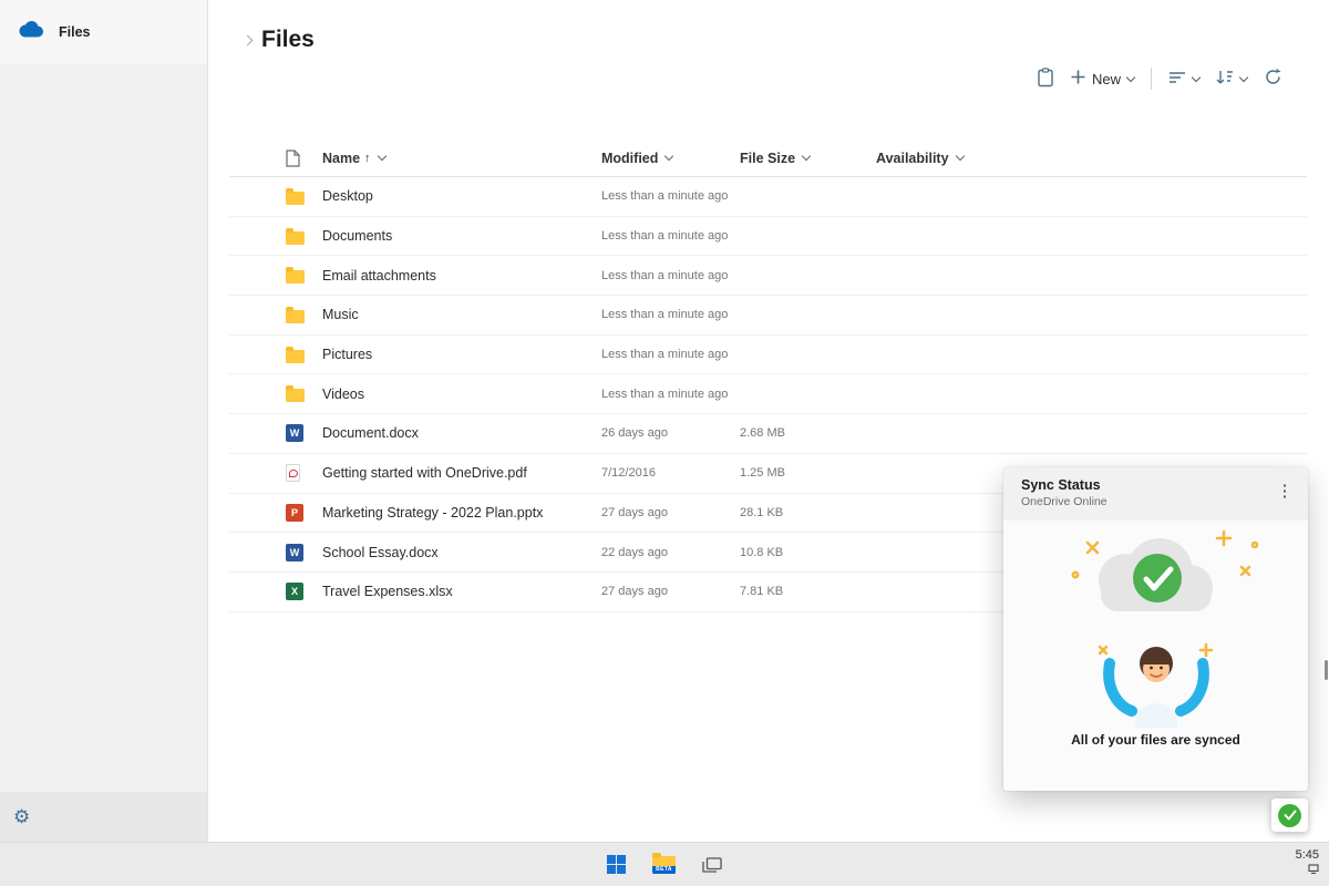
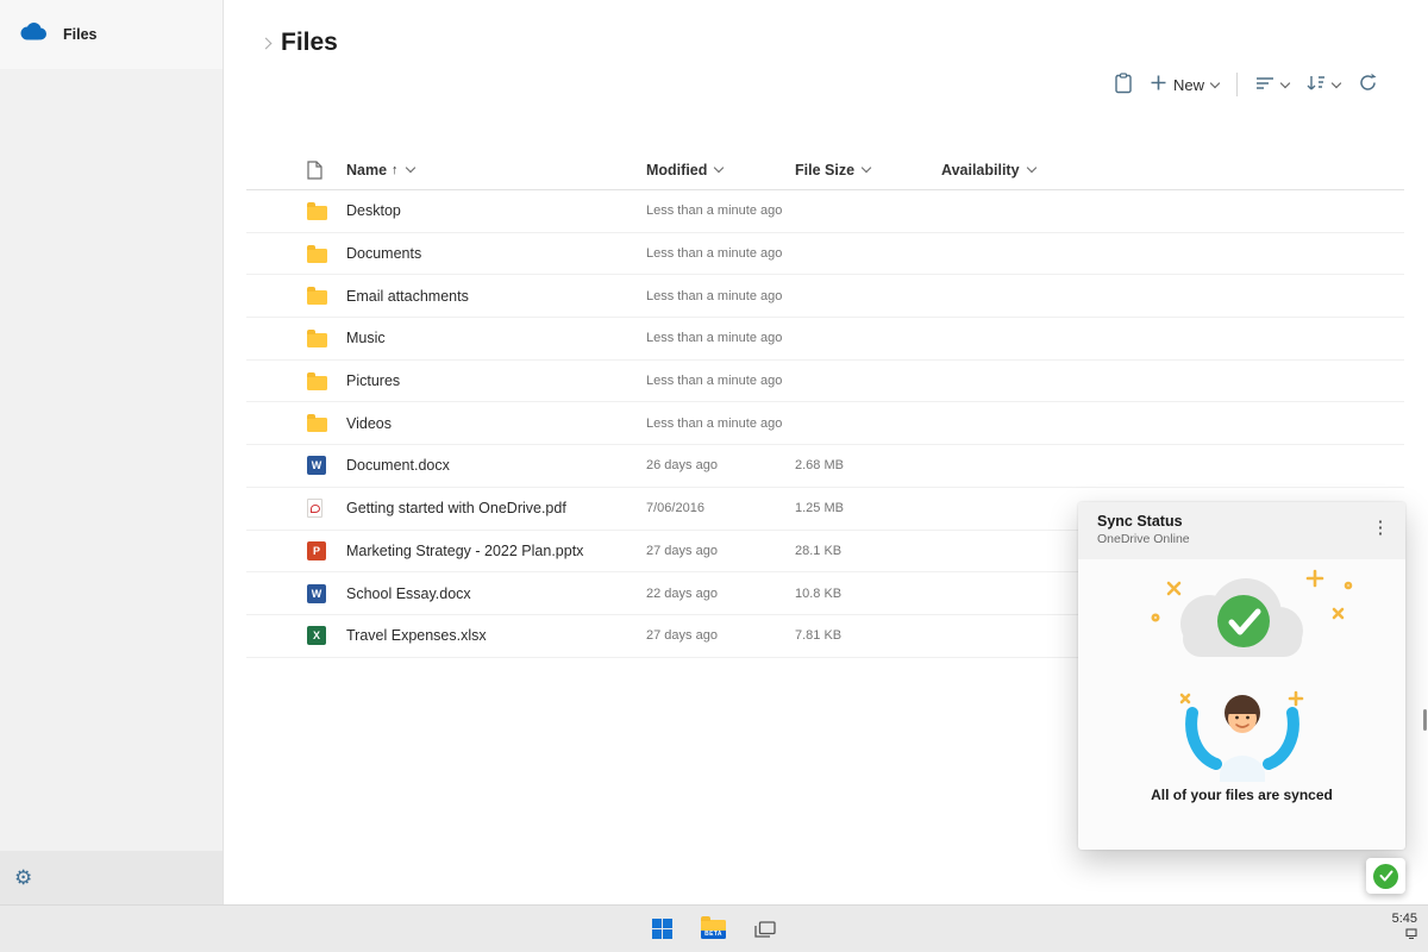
  Files
  ⚙
  Files
  New
  Name
  ↑
  Modified
  File Size
  Availability
  Desktop
  Less than a minute ago
  Documents
  Less than a minute ago
  Email attachments
  Less than a minute ago
  Music
  Less than a minute ago
  Pictures
  Less than a minute ago
  Videos
  Less than a minute ago
  W
  Document.docx
  26 days ago
  2.68 MB
  Getting started with OneDrive.pdf
- 7/12/2016
+ 7/06/2016
  1.25 MB
  P
  Marketing Strategy - 2022 Plan.pptx
  27 days ago
  28.1 KB
  W
  School Essay.docx
  22 days ago
  10.8 KB
  X
  Travel Expenses.xlsx
  27 days ago
  7.81 KB
  Sync Status
  OneDrive Online
  ⋮
  All of your files are synced
  5:45
